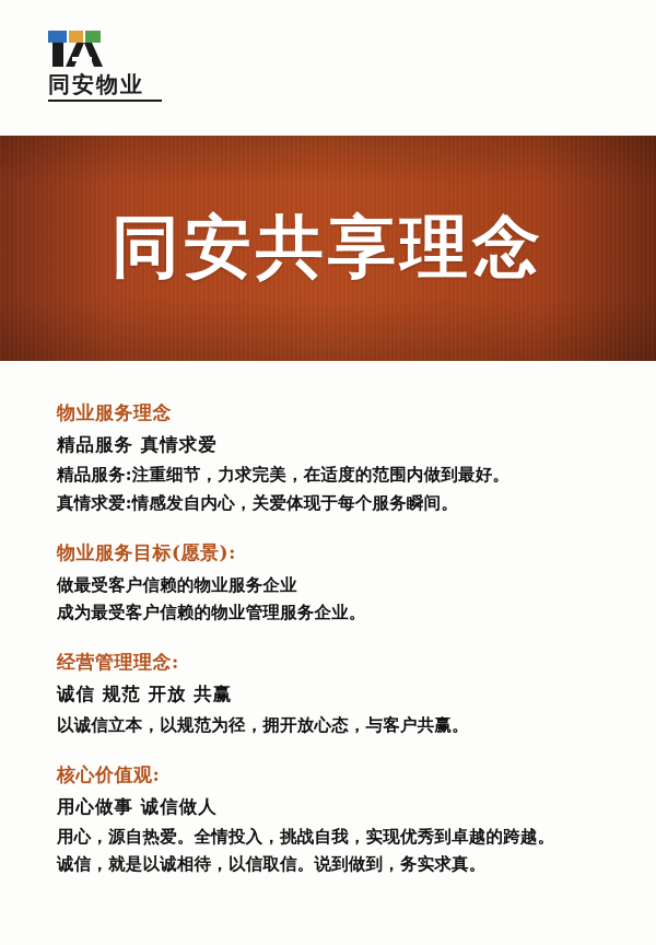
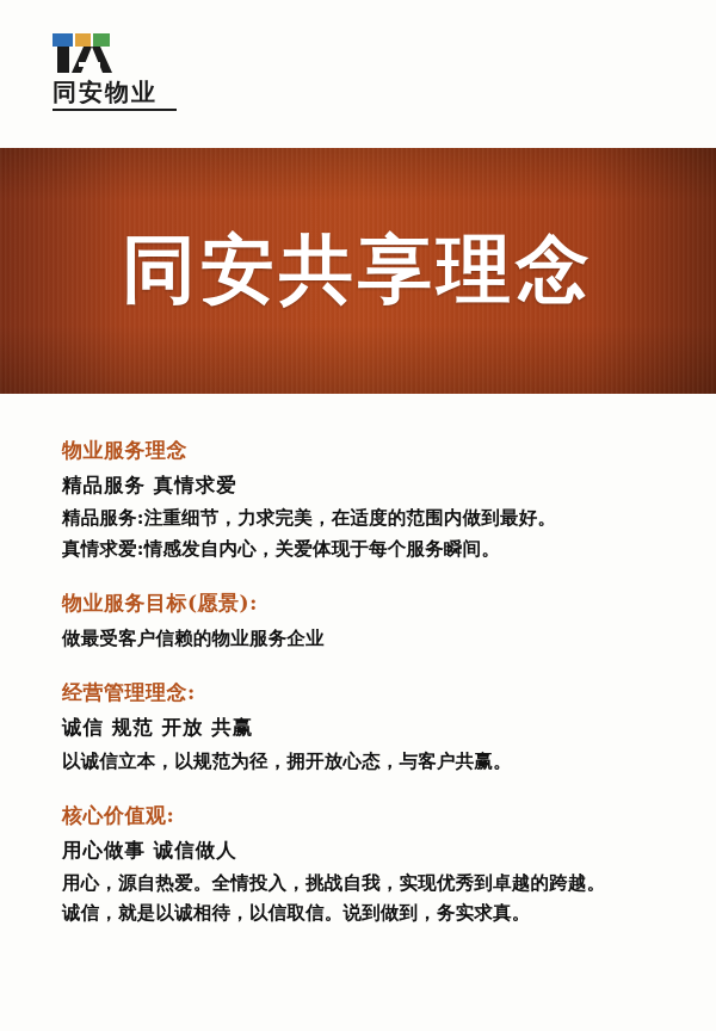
  同安物业
  同安共享理念
  物业服务理念
  精品服务 真情求爱
  精品服务:注重细节，力求完美，在适度的范围内做到最好。
  真情求爱:情感发自内心，关爱体现于每个服务瞬间。
  物业服务目标(愿景):
  做最受客户信赖的物业服务企业
- 成为最受客户信赖的物业管理服务企业。
  经营管理理念:
  诚信 规范 开放 共赢
  以诚信立本，以规范为径，拥开放心态，与客户共赢。
  核心价值观:
  用心做事 诚信做人
  用心，源自热爱。全情投入，挑战自我，实现优秀到卓越的跨越。
  诚信，就是以诚相待，以信取信。说到做到，务实求真。
